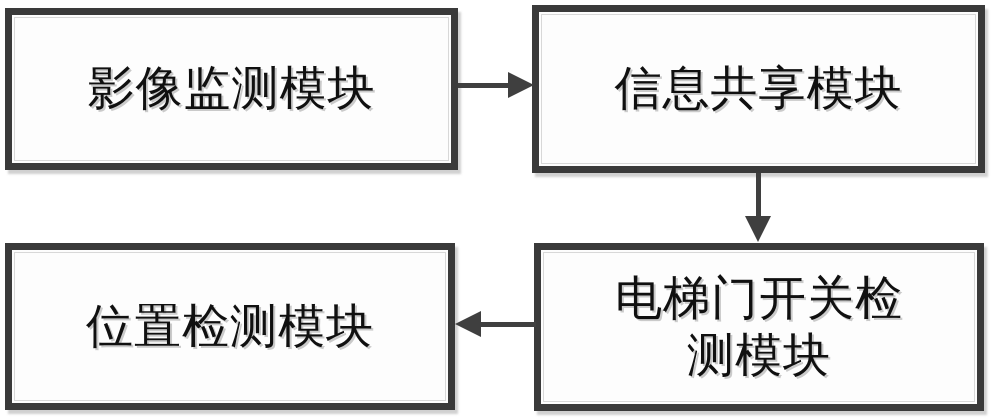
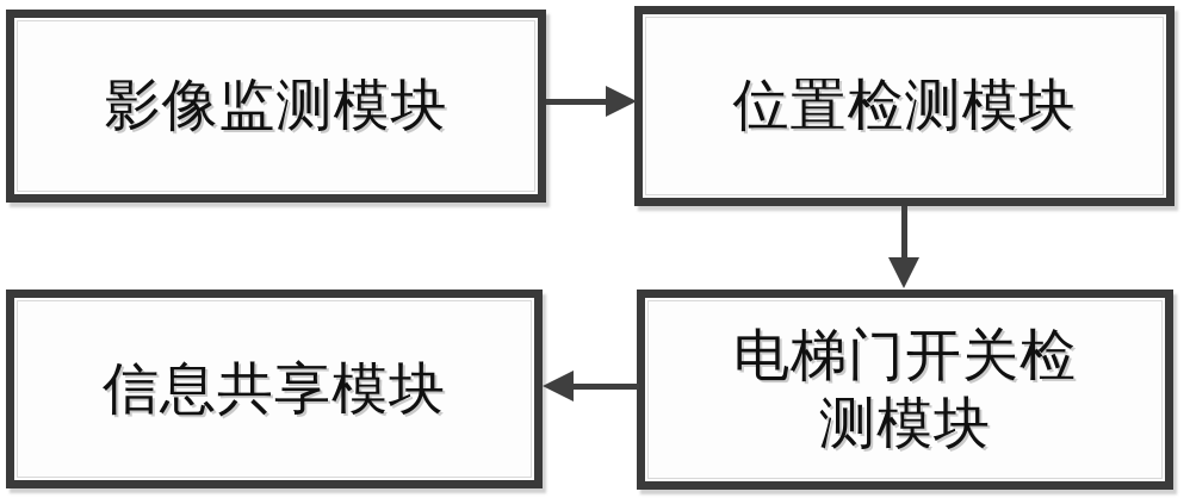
  影像监测模块
- 信息共享模块
+ 位置检测模块
  电梯门开关检
  测模块
- 位置检测模块
+ 信息共享模块
